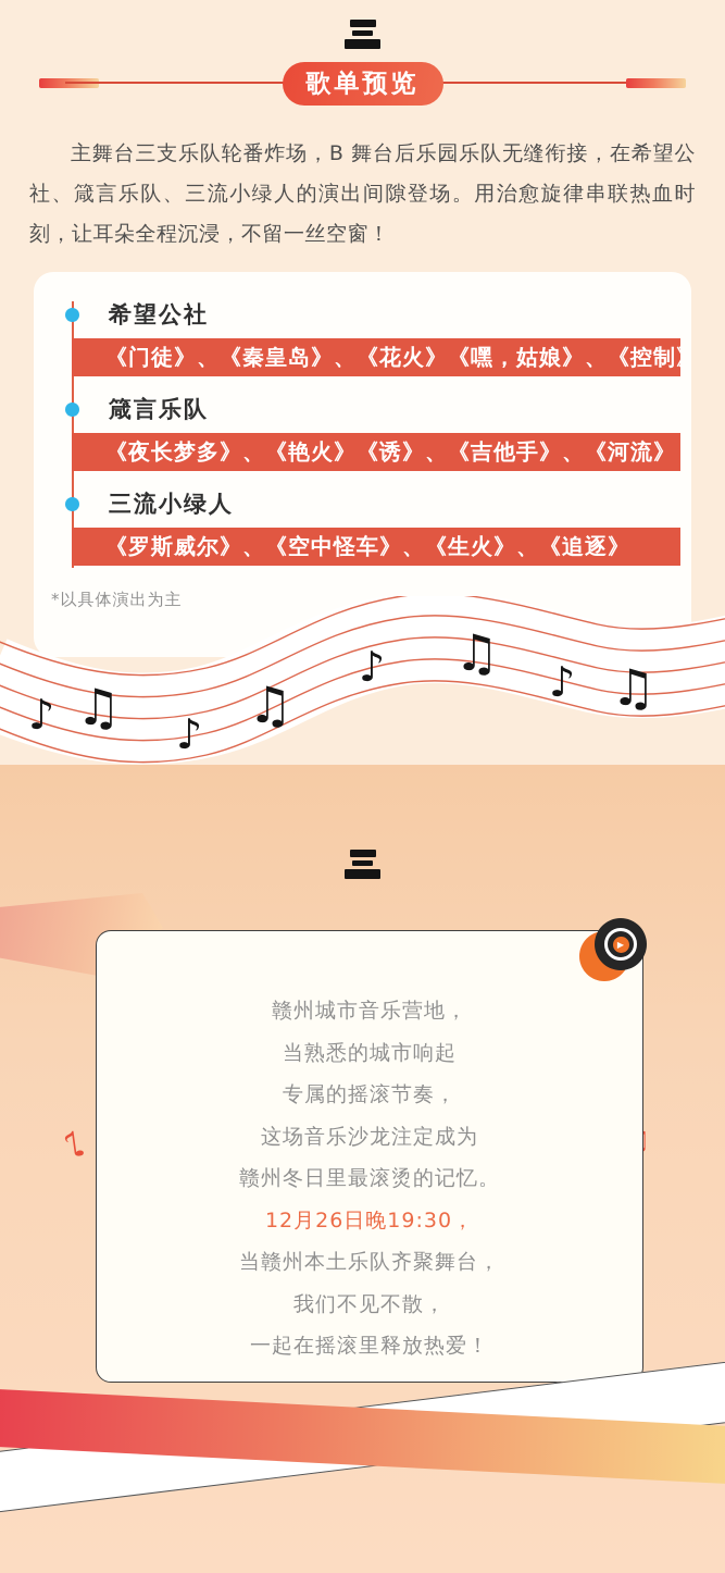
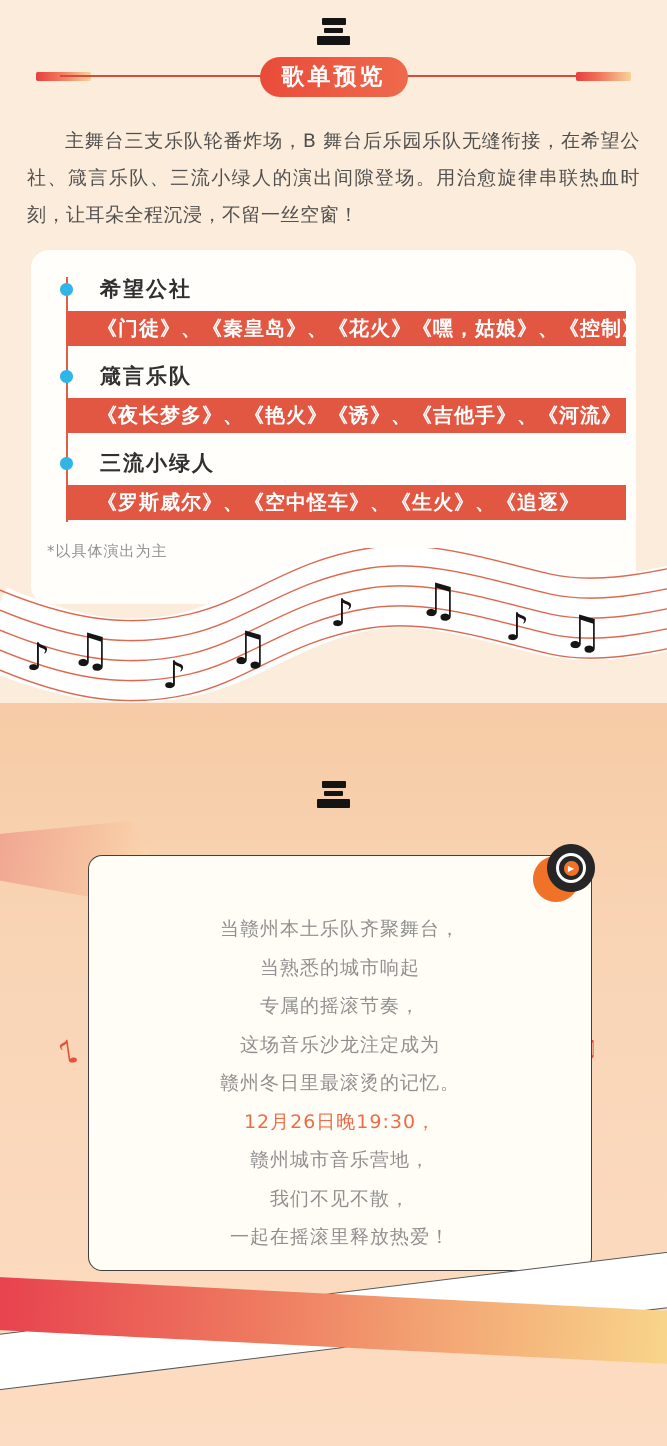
  歌单预览
  主舞台三支乐队轮番炸场，B 舞台后乐园乐队无缝衔接，在希望公社、箴言乐队、三流小绿人的演出间隙登场。用治愈旋律串联热血时刻，让耳朵全程沉浸，不留一丝空窗！
  希望公社
  《门徒》、《秦皇岛》、《花火》《嘿，姑娘》、《控制
  箴言乐队
  《夜长梦多》、《艳火》《诱》、《吉他手》、《河流》
  三流小绿人
  《罗斯威尔》、《空中怪车》、《生火》、《追逐》
  *以具体演出为主
  ♪
  ♫
  ♪
  ♫
  ♪
  ♫
  ♪
  ♫
  ▶
- 赣州城市音乐营地，
+ 当赣州本土乐队齐聚舞台，
  当熟悉的城市响起
  专属的摇滚节奏，
  这场音乐沙龙注定成为
  赣州冬日里最滚烫的记忆。
  12月26日晚19:30，
- 当赣州本土乐队齐聚舞台，
+ 赣州城市音乐营地，
  我们不见不散，
  一起在摇滚里释放热爱！
